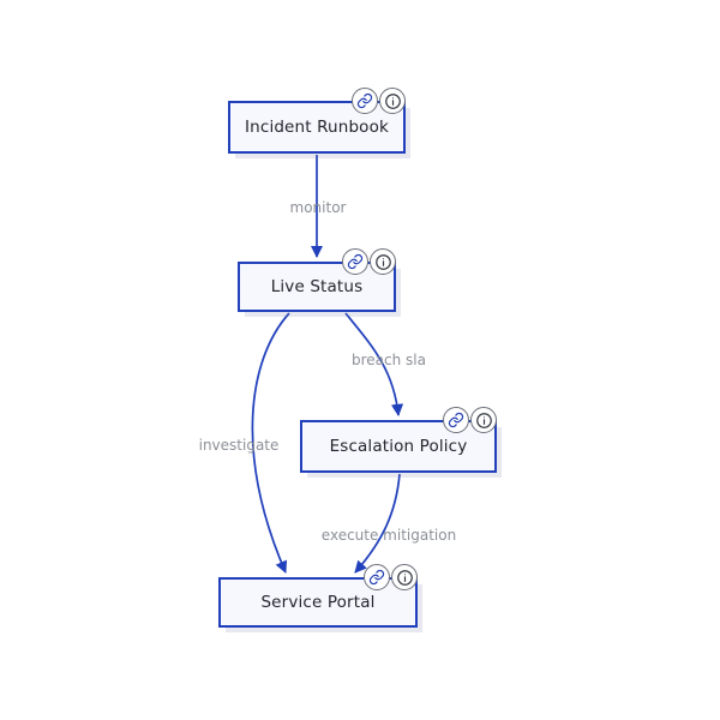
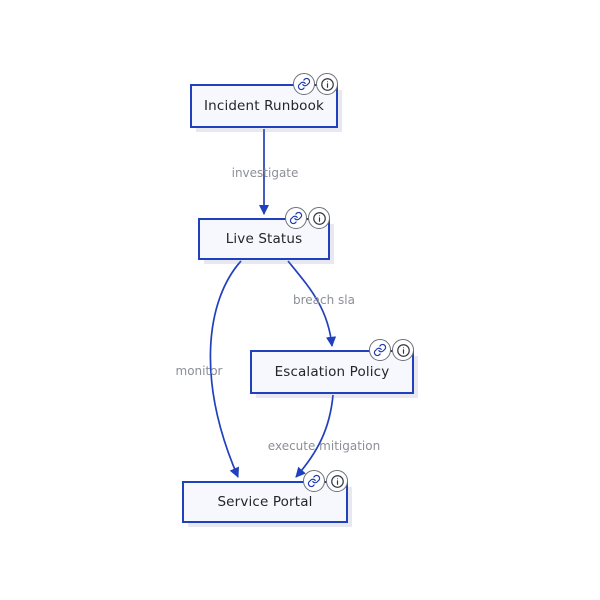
  Incident Runbook
  Live Status
  Escalation Policy
  Service Portal
- monitor
+ investigate
  breach sla
- investigate
+ monitor
  execute mitigation
